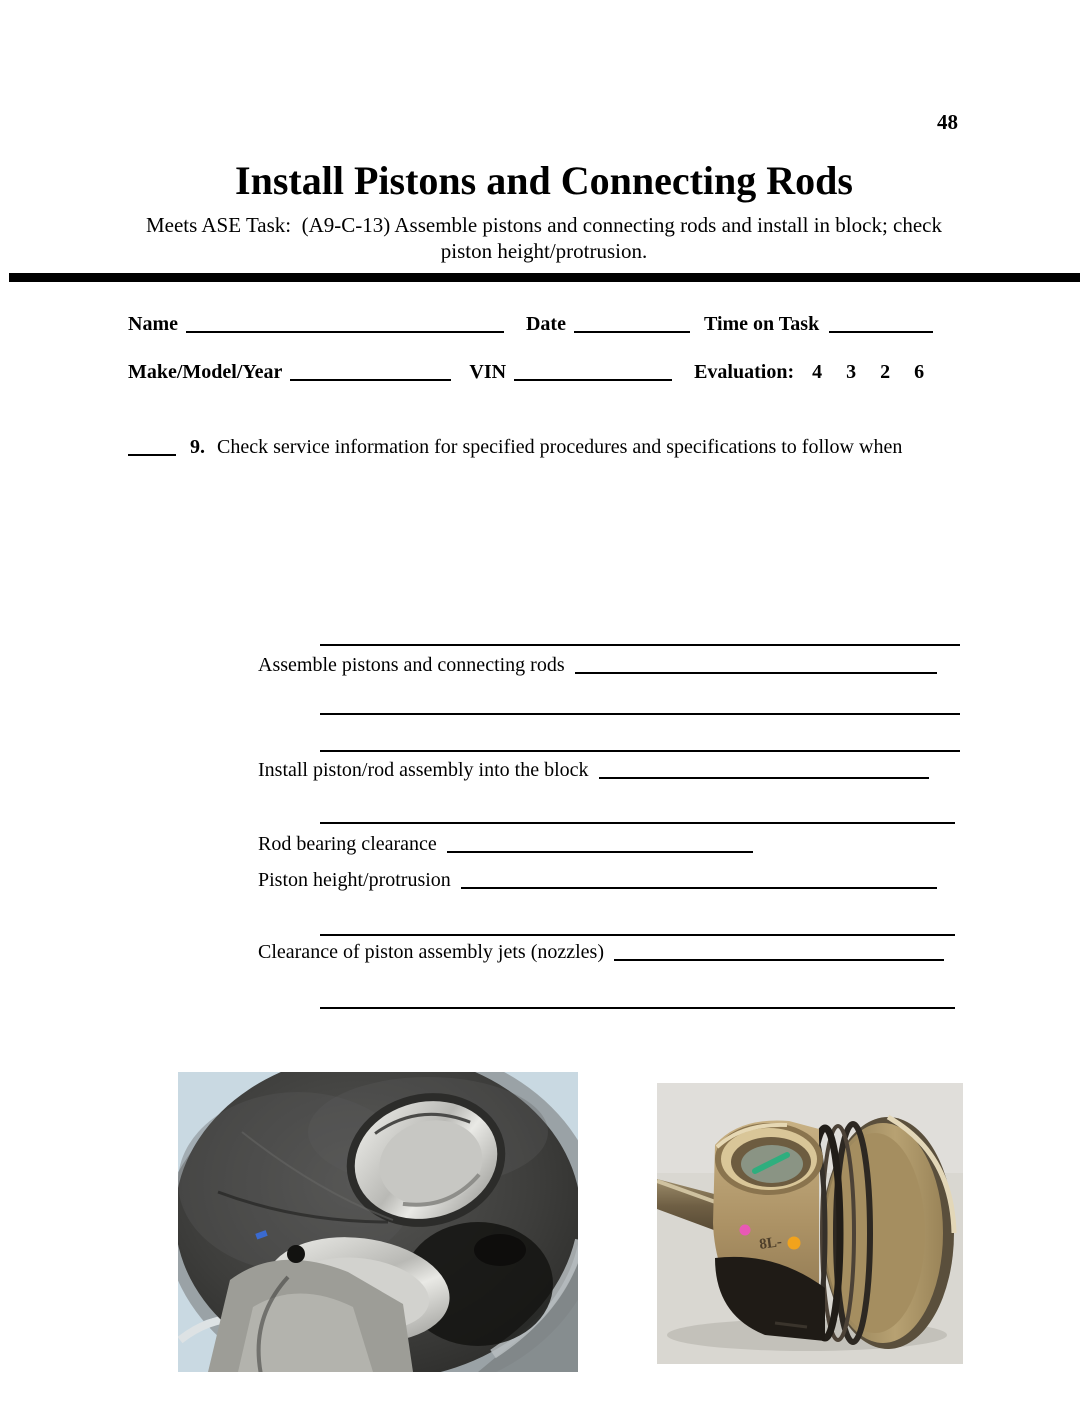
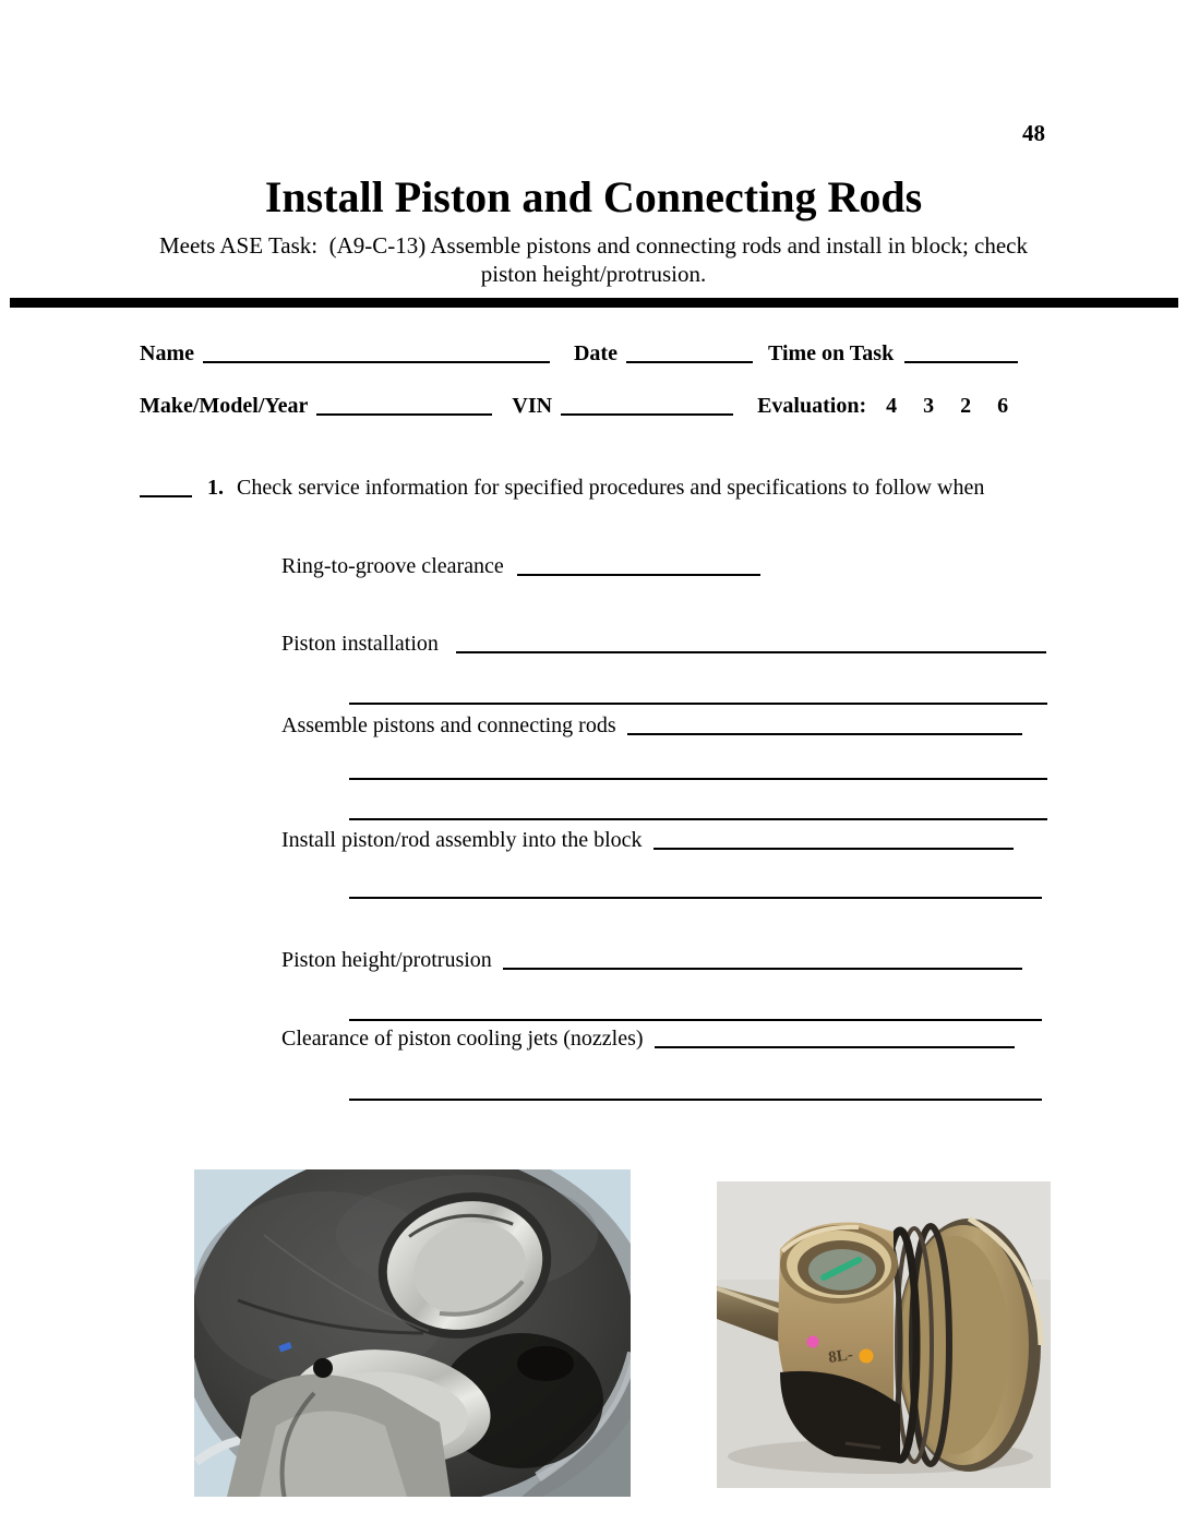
  48
- Install Pistons and Connecting Rods
+ Install Piston and Connecting Rods
  Meets ASE Task: (A9-C-13) Assemble pistons and connecting rods and install in block; check
  piston height/protrusion.
  Name Date Time on Task
  Make/Model/Year VIN Evaluation: 4 3 2 6
- 9. Check service information for specified procedures and specifications to follow when
+ 1. Check service information for specified procedures and specifications to follow when
+ Ring-to-groove clearance
+ Piston installation
  Assemble pistons and connecting rods
  Install piston/rod assembly into the block
- Rod bearing clearance
  Piston height/protrusion
- Clearance of piston assembly jets (nozzles)
+ Clearance of piston cooling jets (nozzles)
